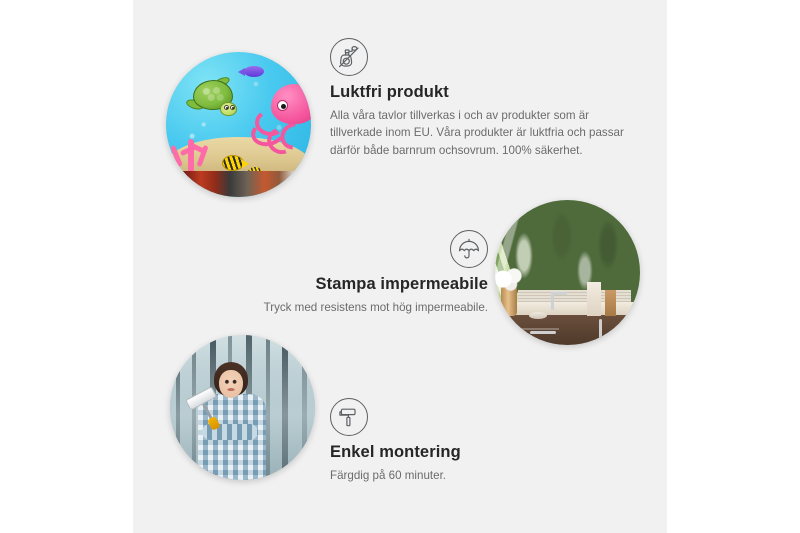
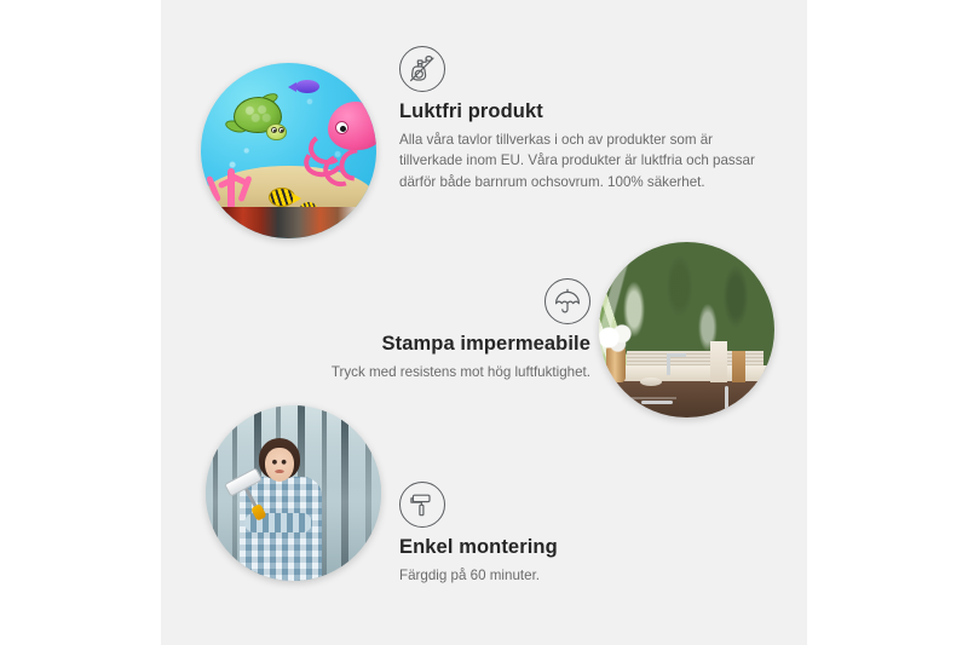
  Luktfri produkt
  Alla våra tavlor tillverkas i och av produkter som är tillverkade inom EU. Våra produkter är luktfria och passar därför både barnrum ochsovrum. 100% säkerhet.
  Stampa impermeabile
- Tryck med resistens mot hög impermeabile.
+ Tryck med resistens mot hög luftfuktighet.
  Enkel montering
  Färgdig på 60 minuter.
